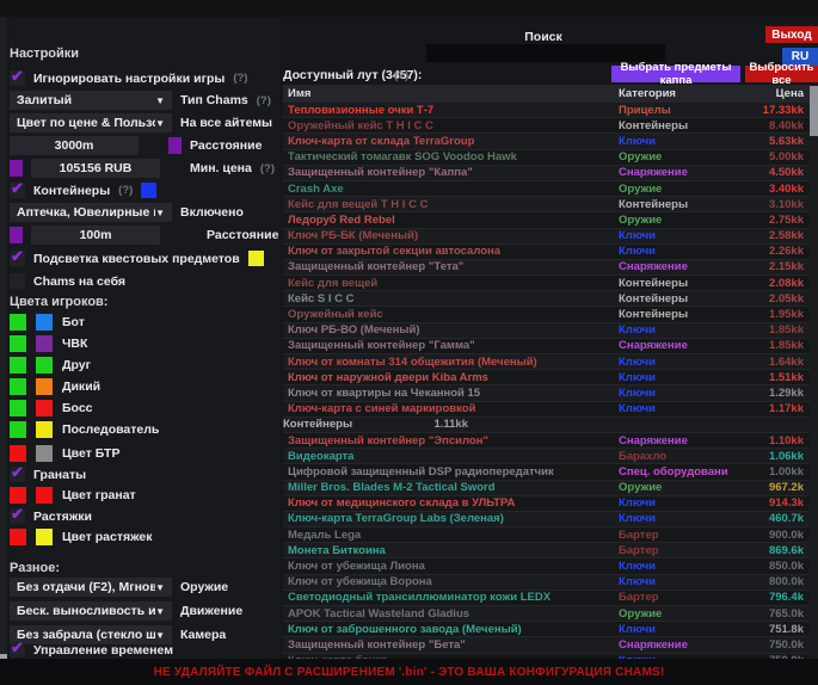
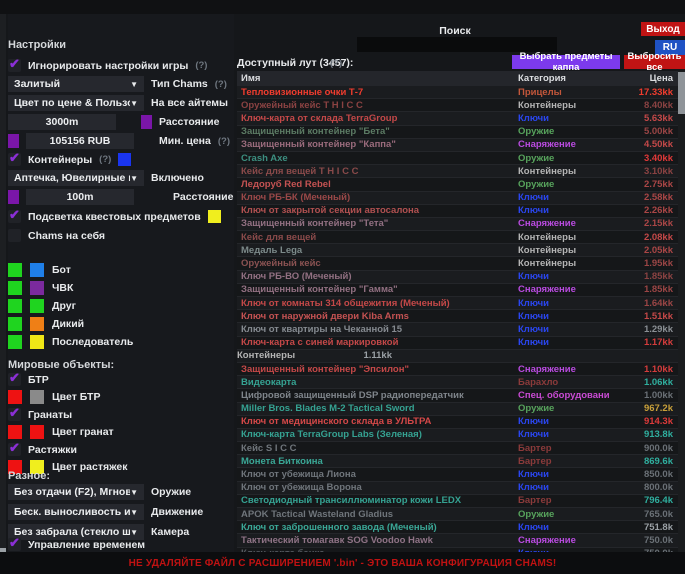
  Настройки
  Игнорировать настройки игры
  (?)
  Залитый
  ▼
  Тип Chams
  (?)
  ▼
  На все айтемы
  3000m
  Расстояние
  105156 RUB
  Мин. цена
  (?)
  Контейнеры
  (?)
  Аптечка, Ювелирные
  ▼
  Включено
  100m
  Расстояние
  Подсветка квестовых предметов
  Chams на себя
- Цвета игроков:
  Бот
  ЧВК
  Друг
  Дикий
- Босс
  Последователь
+ Мировые объекты:
+ БТР
  Цвет БТР
  Гранаты
  Цвет гранат
  Растяжки
  Цвет растяжек
  Разное:
  Без отдачи (F2), Мгнов
  ▼
  Оружие
  Беск. выносливость и
  ▼
  Движение
  Без забрала (стекло ш
  ▼
  Камера
  Управление временем
  Поиск
  Выход
  RU
  Доступный лут (3457):
  (?)
  Выбрать предметы каппа
  Выбросить все
  Имя
  Категория
  Цена
  Тепловизионные очки Т-7
  Прицелы
  17.33kk
  Оружейный кейс T H I C C
  Контейнеры
  8.40kk
  Ключ-карта от склада TerraGroup
  Ключи
  5.63kk
- Тактический томагавк SOG Voodoo Hawk
+ Защищенный контейнер "Бета"
  Оружие
  5.00kk
  Защищенный контейнер "Каппа"
  Снаряжение
  4.50kk
  Crash Axe
  Оружие
  3.40kk
  Кейс для вещей T H I C C
  Контейнеры
  3.10kk
  Ледоруб Red Rebel
  Оружие
  2.75kk
  Ключ РБ-БК (Меченый)
  Ключи
  2.58kk
  Ключ от закрытой секции автосалона
  Ключи
  2.26kk
  Защищенный контейнер "Тета"
  Снаряжение
  2.15kk
  Кейс для вещей
  Контейнеры
  2.08kk
- Кейс S I C C
+ Медаль Lega
  Контейнеры
  2.05kk
  Оружейный кейс
  Контейнеры
  1.95kk
  Ключ РБ-ВО (Меченый)
  Ключи
  1.85kk
  Защищенный контейнер "Гамма"
  Снаряжение
  1.85kk
  Ключ от комнаты 314 общежития (Меченый)
  Ключи
  1.64kk
  Ключ от наружной двери Kiba Arms
  Ключи
  1.51kk
  Ключ от квартиры на Чеканной 15
  Ключи
  1.29kk
  Ключ-карта с синей маркировкой
  Ключи
  1.17kk
  Контейнеры
  1.11kk
  Защищенный контейнер "Эпсилон"
  Снаряжение
  1.10kk
  Видеокарта
  Барахло
  1.06kk
  Цифровой защищенный DSP радиопередатчик
  Спец. оборудовани
  1.00kk
  Miller Bros. Blades M-2 Tactical Sword
  Оружие
  967.2k
  Ключ от медицинского склада в УЛЬТРА
  Ключи
  914.3k
  Ключ-карта TerraGroup Labs (Зеленая)
  Ключи
- 460.7k
+ 913.8k
- Медаль Lega
+ Кейс S I C C
  Бартер
  900.0k
  Монета Биткоина
  Бартер
  869.6k
  Ключ от убежища Лиона
  Ключи
  850.0k
  Ключ от убежища Ворона
  Ключи
  800.0k
  Светодиодный трансиллюминатор кожи LEDX
  Бартер
  796.4k
  APOK Tactical Wasteland Gladius
  Оружие
  765.0k
  Ключ от заброшенного завода (Меченый)
  Ключи
  751.8k
- Защищенный контейнер "Бета"
+ Тактический томагавк SOG Voodoo Hawk
  Снаряжение
  750.0k
  НЕ УДАЛЯЙТЕ ФАЙЛ С РАСШИРЕНИЕМ '.bin' - ЭТО ВАША КОНФИГУРАЦИЯ CHAMS!
